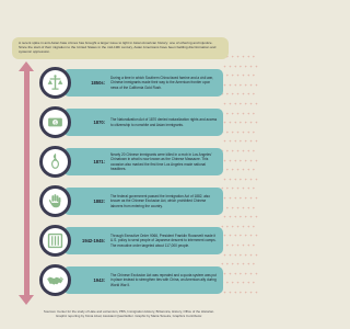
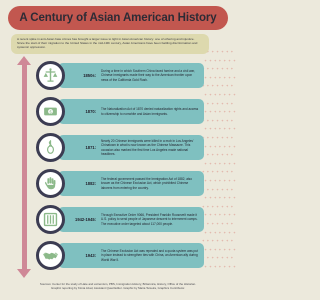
+ A Century of Asian American History
